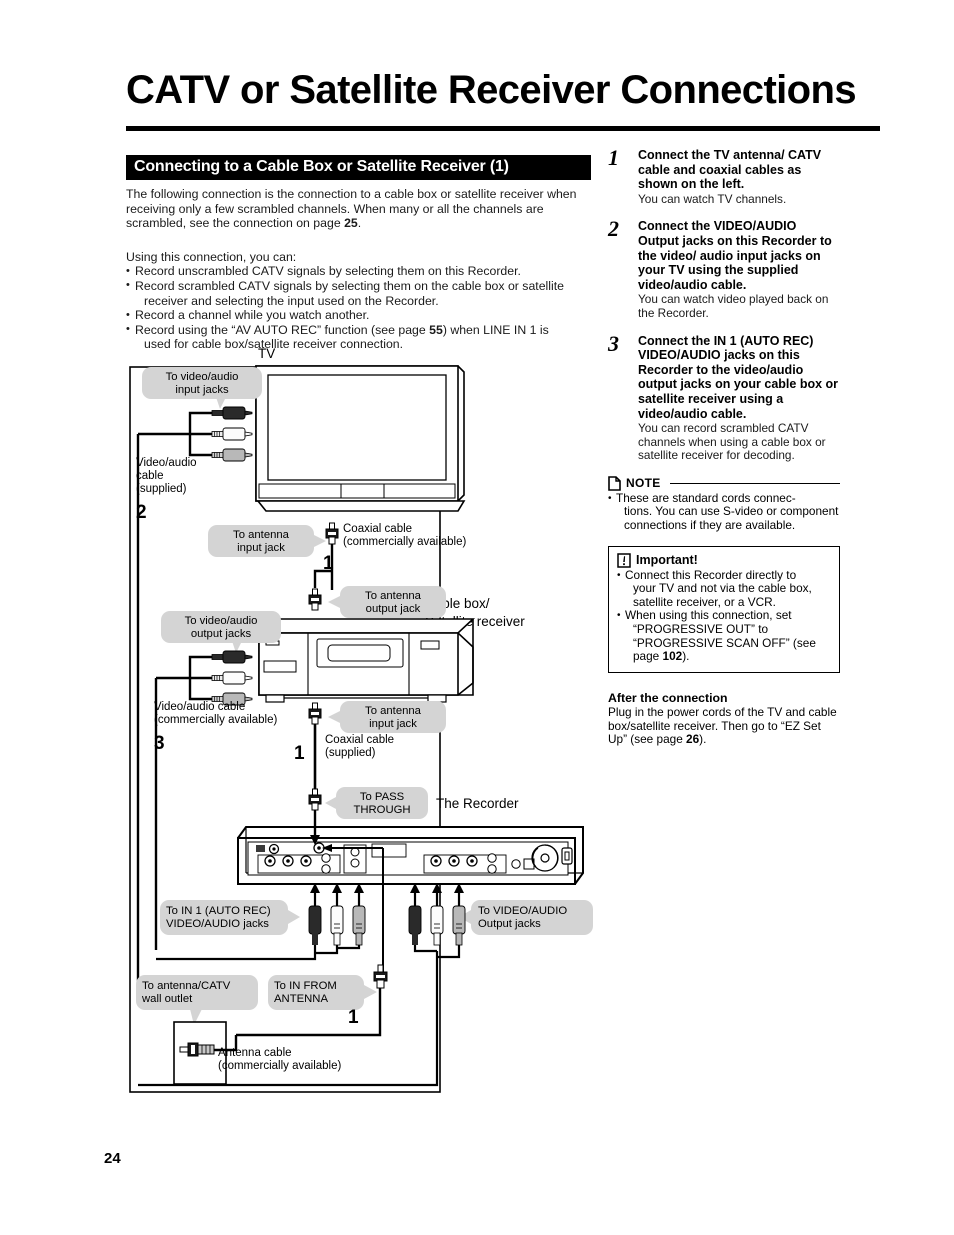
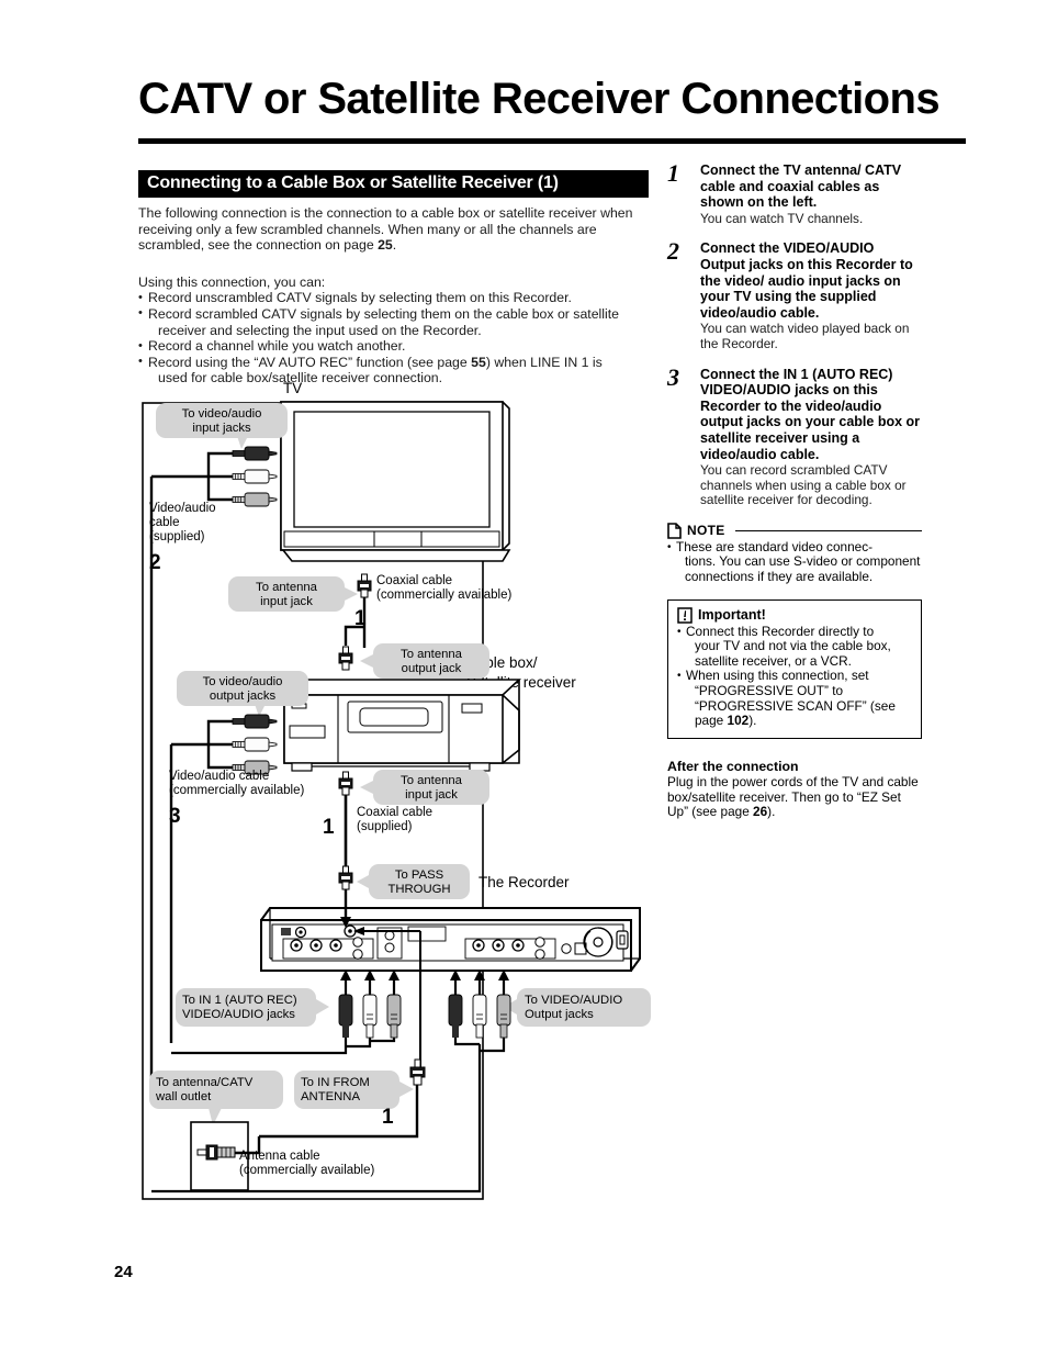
  CATV or Satellite Receiver Connections
  Connecting to a Cable Box or Satellite Receiver (1)
  The following connection is the connection to a cable box or satellite receiver when receiving only a few scrambled channels. When many or all the channels are scrambled, see the connection on page 25.
  Using this connection, you can:
  Record unscrambled CATV signals by selecting them on this Recorder.
  Record scrambled CATV signals by selecting them on the cable box or satellite
  receiver and selecting the input used on the Recorder.
  Record a channel while you watch another.
  Record using the “AV AUTO REC” function (see page 55) when LINE IN 1 is
  used for cable box/satellite receiver connection.
  1
  Connect the TV antenna/ CATV cable and coaxial cables as shown on the left.
  You can watch TV channels.
  2
  Connect the VIDEO/AUDIO Output jacks on this Recorder to the video/ audio input jacks on your TV using the supplied video/audio cable.
  You can watch video played back on the Recorder.
  3
  Connect the IN 1 (AUTO REC) VIDEO/AUDIO jacks on this Recorder to the video/audio output jacks on your cable box or satellite receiver using a video/audio cable.
  You can record scrambled CATV channels when using a cable box or satellite receiver for decoding.
  NOTE
- These are standard cords connec-
+ These are standard video connec-
  tions. You can use S-video or component connections if they are available.
  Important!
  Connect this Recorder directly to
  your TV and not via the cable box, satellite receiver, or a VCR.
  When using this connection, set
  “PROGRESSIVE OUT” to “PROGRESSIVE SCAN OFF” (see page 102).
  After the connection
  Plug in the power cords of the TV and cable box/satellite receiver. Then go to “EZ Set Up” (see page 26).
  24
  TV
  To video/audio
  input jacks
  Video/audio
  cable
  (supplied)
  2
  To antenna
  input jack
  Coaxial cable
  (commercially available)
  1
  ble box/
  To antenna
  output jack
  To video/audio
  output jacks
  Video/audio cable
  (commercially available)
  3
  To antenna
  input jack
  Coaxial cable
  (supplied)
  1
  To PASS
  THROUGH
  The Recorder
  To IN 1 (AUTO REC)
  VIDEO/AUDIO jacks
  To VIDEO/AUDIO
  Output jacks
  To antenna/CATV
  wall outlet
  To IN FROM
  ANTENNA
  1
  Antenna cable
  (commercially available)
